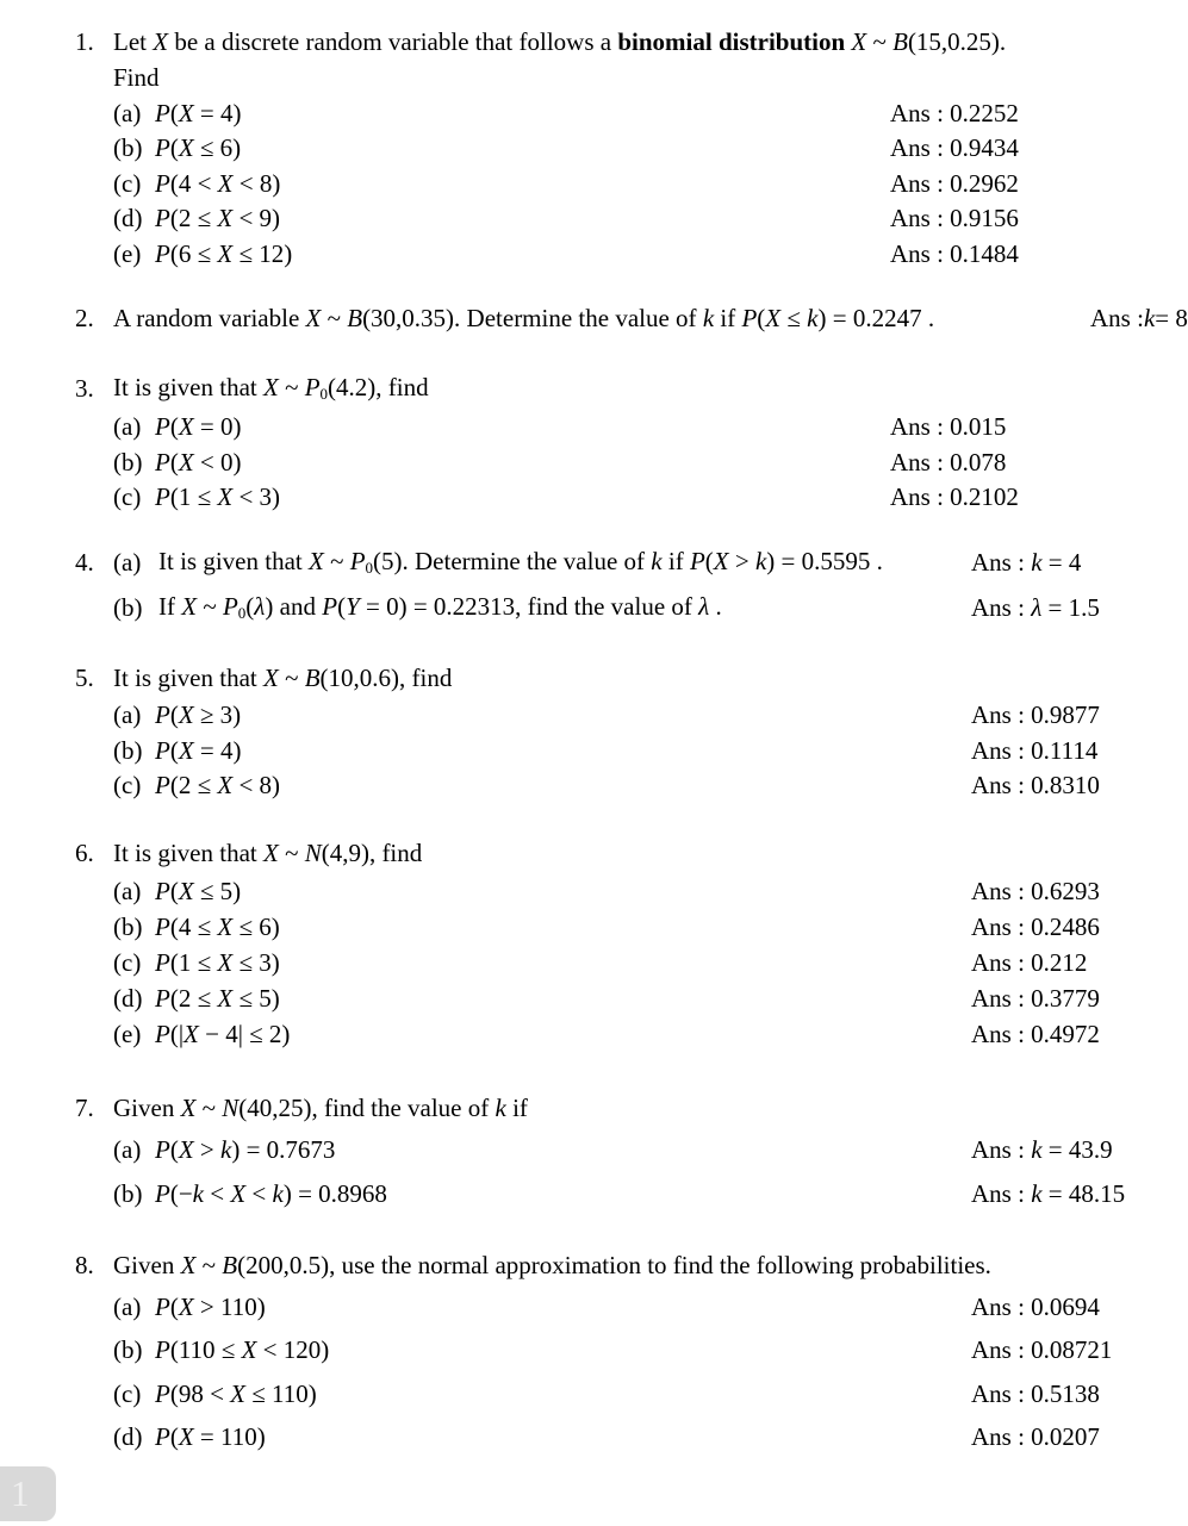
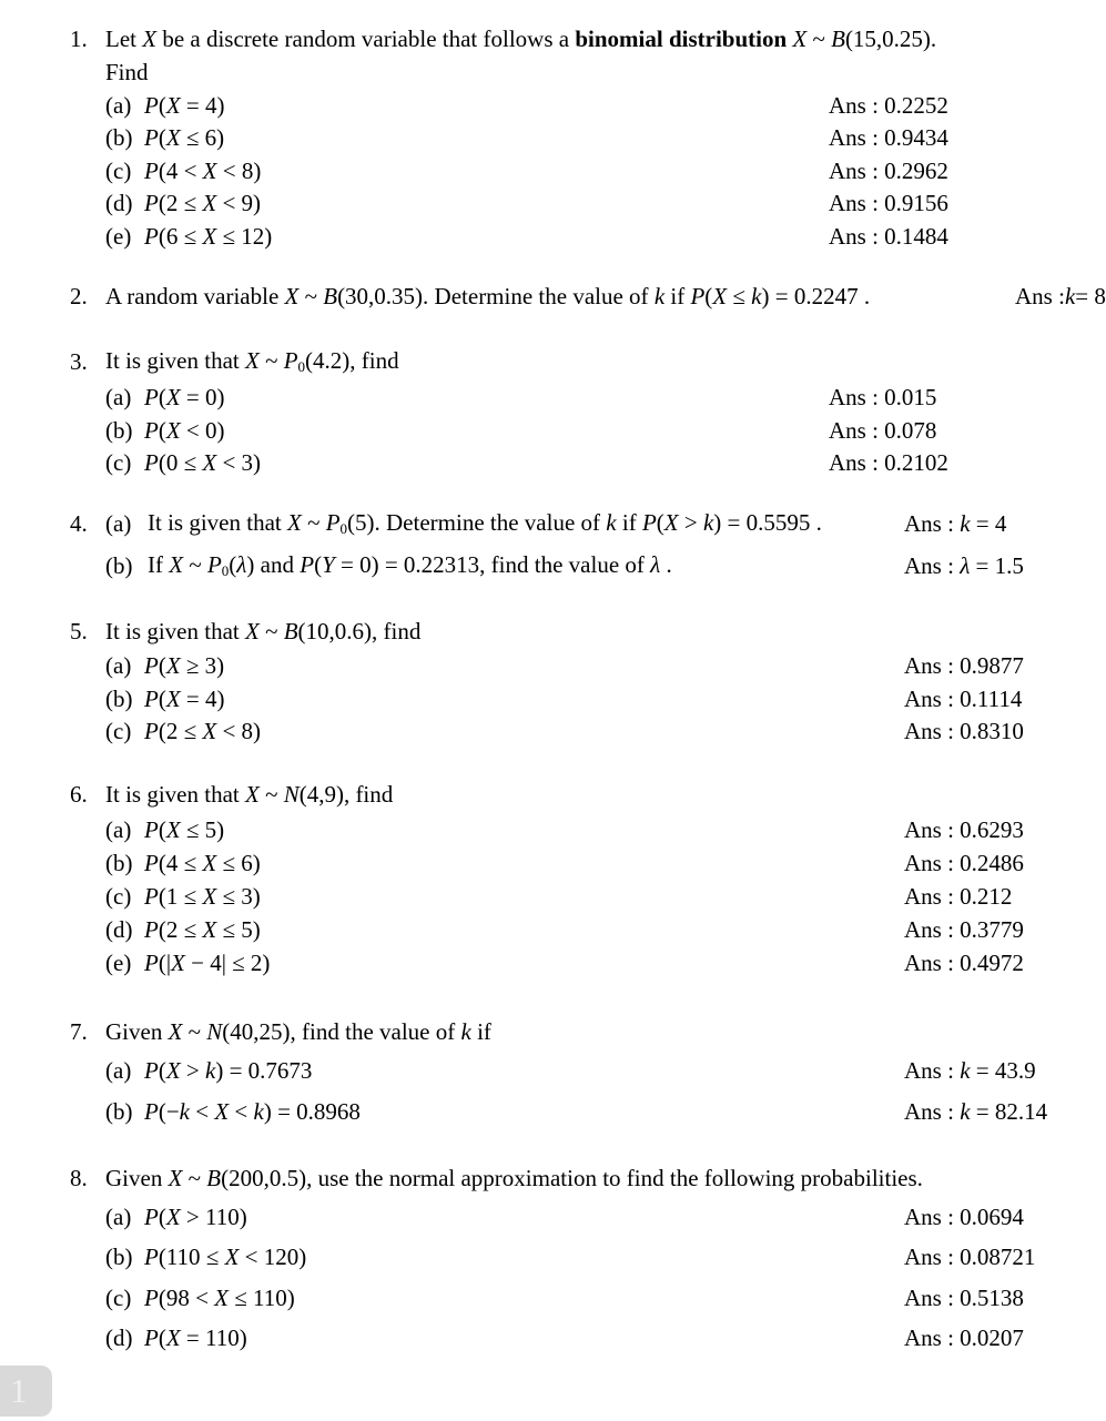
  1.
  Let X be a discrete random variable that follows a binomial distribution X ~ B(15,0.25).
  Find
  (a)
  P(X = 4)
  Ans : 0.2252
  (b)
  P(X ≤ 6)
  Ans : 0.9434
  (c)
  P(4 < X < 8)
  Ans : 0.2962
  (d)
  P(2 ≤ X < 9)
  Ans : 0.9156
  (e)
  P(6 ≤ X ≤ 12)
  Ans : 0.1484
  2.
  A random variable X ~ B(30,0.35). Determine the value of k if P(X ≤ k) = 0.2247 .
  Ans :
  k
  = 8
  3.
  It is given that X ~ P0(4.2), find
  (a)
  P(X = 0)
  Ans : 0.015
  (b)
  P(X < 0)
  Ans : 0.078
  (c)
- P(1 ≤ X < 3)
+ P(0 ≤ X < 3)
  Ans : 0.2102
  4.
  (a)
  It is given that X ~ P0(5). Determine the value of k if P(X > k) = 0.5595 .
  Ans : k = 4
  (b)
  If X ~ P0(λ) and P(Y = 0) = 0.22313, find the value of λ .
  Ans : λ = 1.5
  5.
  It is given that X ~ B(10,0.6), find
  (a)
  P(X ≥ 3)
  Ans : 0.9877
  (b)
  P(X = 4)
  Ans : 0.1114
  (c)
  P(2 ≤ X < 8)
  Ans : 0.8310
  6.
  It is given that X ~ N(4,9), find
  (a)
  P(X ≤ 5)
  Ans : 0.6293
  (b)
  P(4 ≤ X ≤ 6)
  Ans : 0.2486
  (c)
  P(1 ≤ X ≤ 3)
  Ans : 0.212
  (d)
  P(2 ≤ X ≤ 5)
  Ans : 0.3779
  (e)
  P(|X − 4| ≤ 2)
  Ans : 0.4972
  7.
  Given X ~ N(40,25), find the value of k if
  (a)
  P(X > k) = 0.7673
  Ans : k = 43.9
  (b)
  P(−k < X < k) = 0.8968
- Ans : k = 48.15
+ Ans : k = 82.14
  8.
  Given X ~ B(200,0.5), use the normal approximation to find the following probabilities.
  (a)
  P(X > 110)
  Ans : 0.0694
  (b)
  P(110 ≤ X < 120)
  Ans : 0.08721
  (c)
  P(98 < X ≤ 110)
  Ans : 0.5138
  (d)
  P(X = 110)
  Ans : 0.0207
